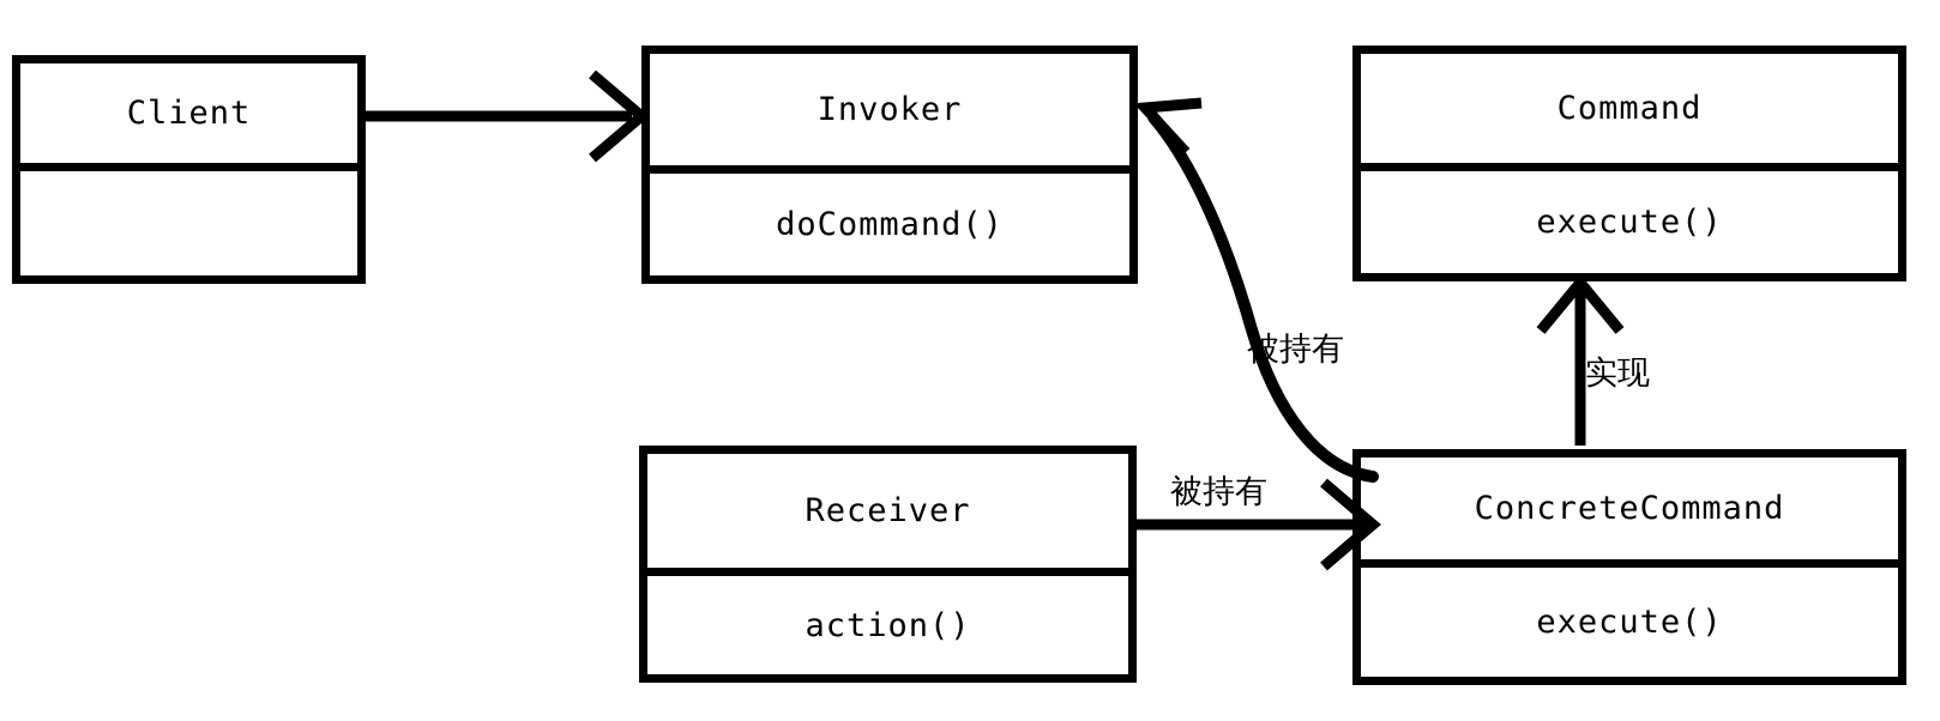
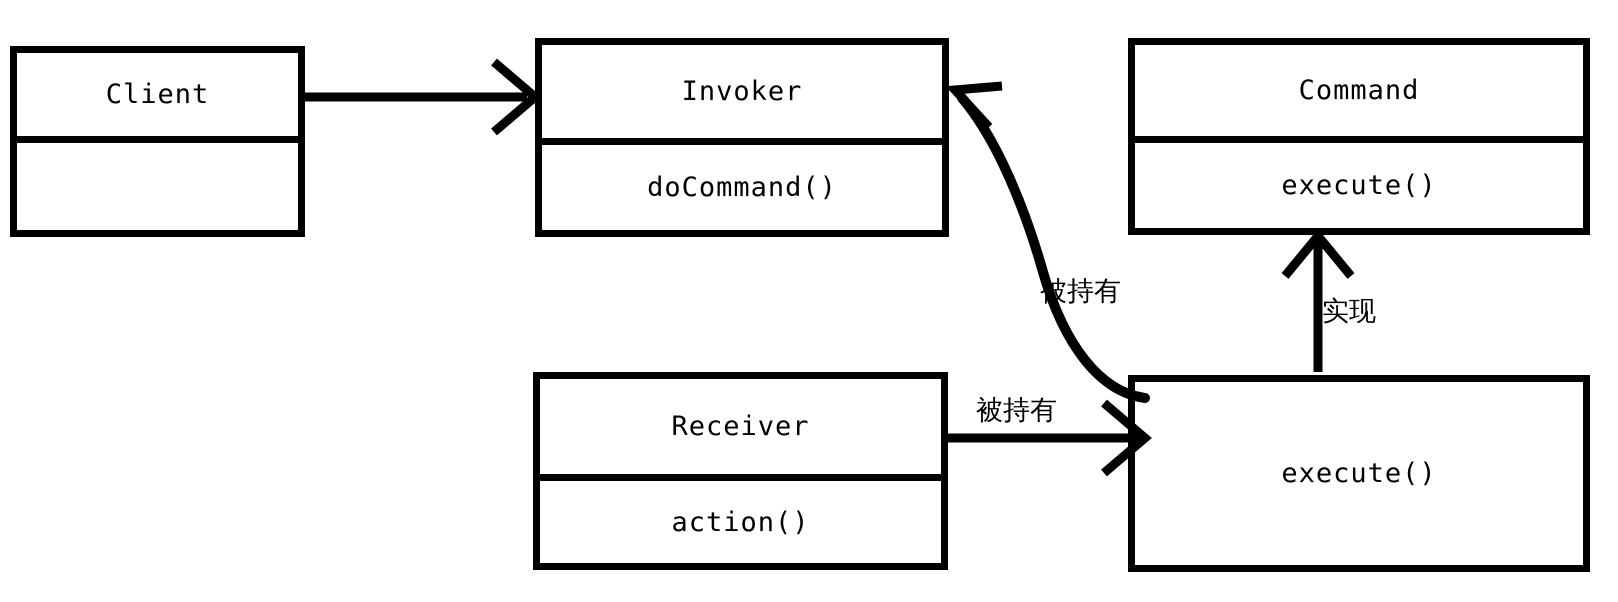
  Client
  Invoker
  doCommand()
  Command
  execute()
  Receiver
  action()
- ConcreteCommand
  execute()
  被持有
  实现
  被持有
